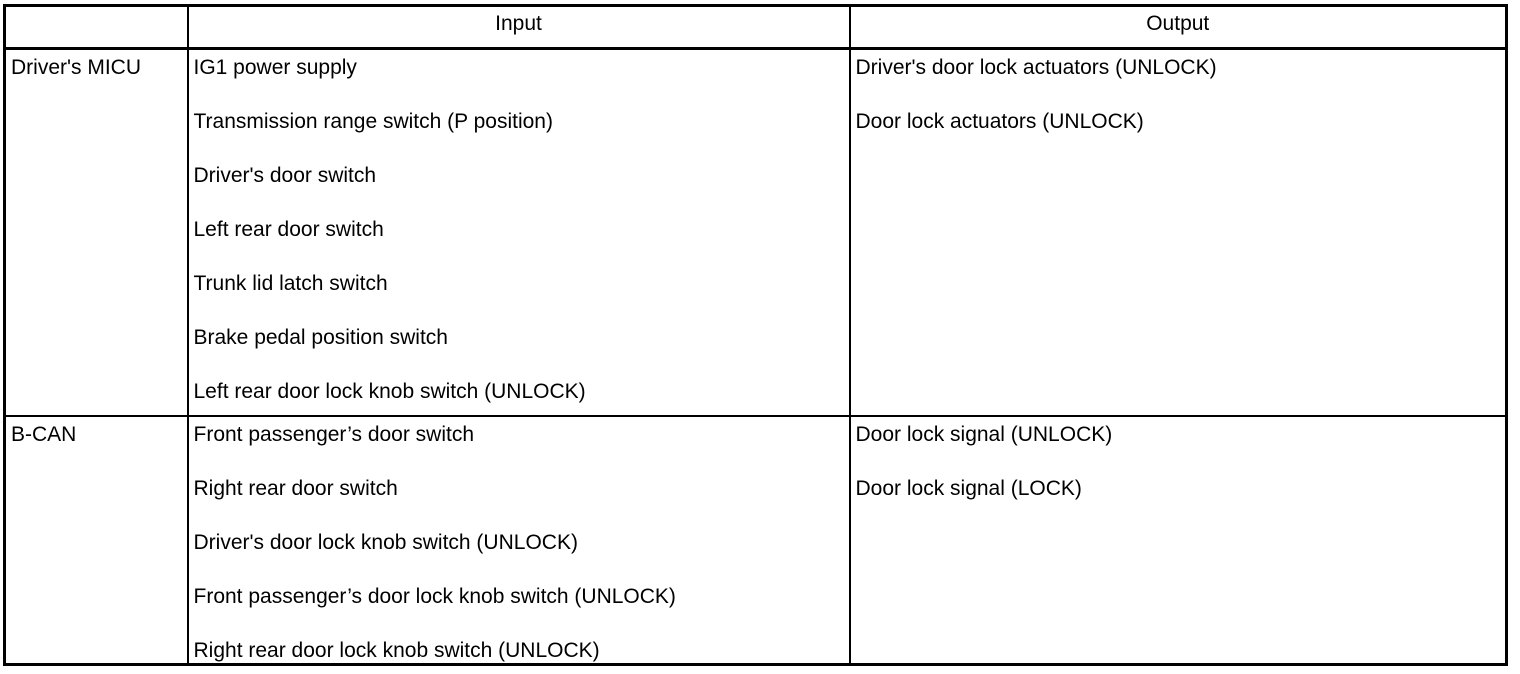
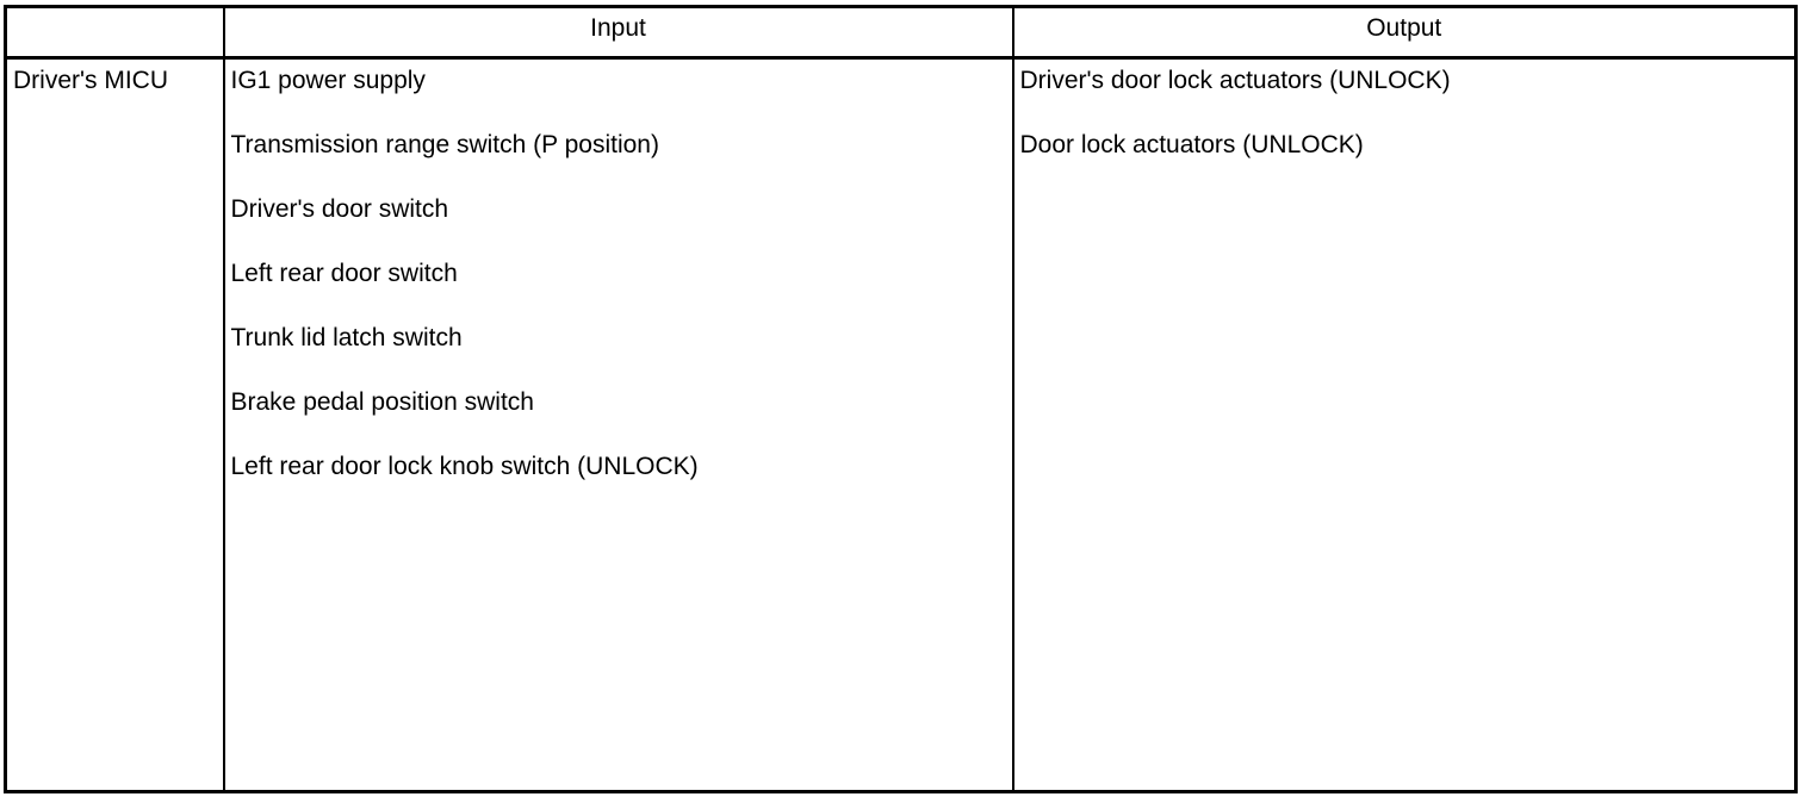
  	Input	Output
  Driver's MICU	IG1 power supply Transmission range switch (P position) Driver's door switch Left rear door switch Trunk lid latch switch Brake pedal position switch Left rear door lock knob switch (UNLOCK)	Driver's door lock actuators (UNLOCK) Door lock actuators (UNLOCK)
- B-CAN	Front passenger’s door switch Right rear door switch Driver's door lock knob switch (UNLOCK) Front passenger’s door lock knob switch (UNLOCK) Right rear door lock knob switch (UNLOCK)	Door lock signal (UNLOCK) Door lock signal (LOCK)
